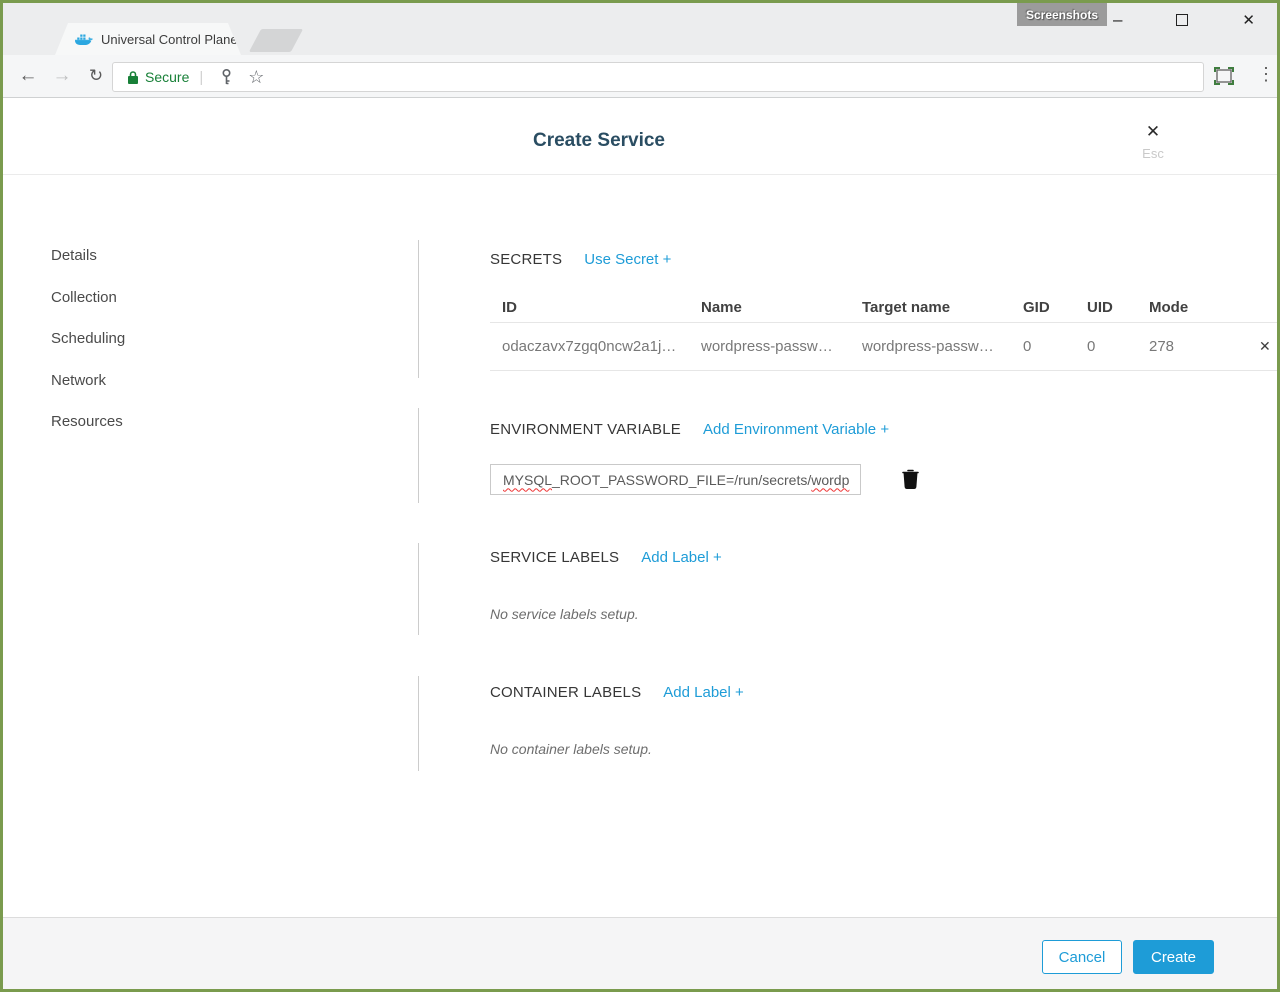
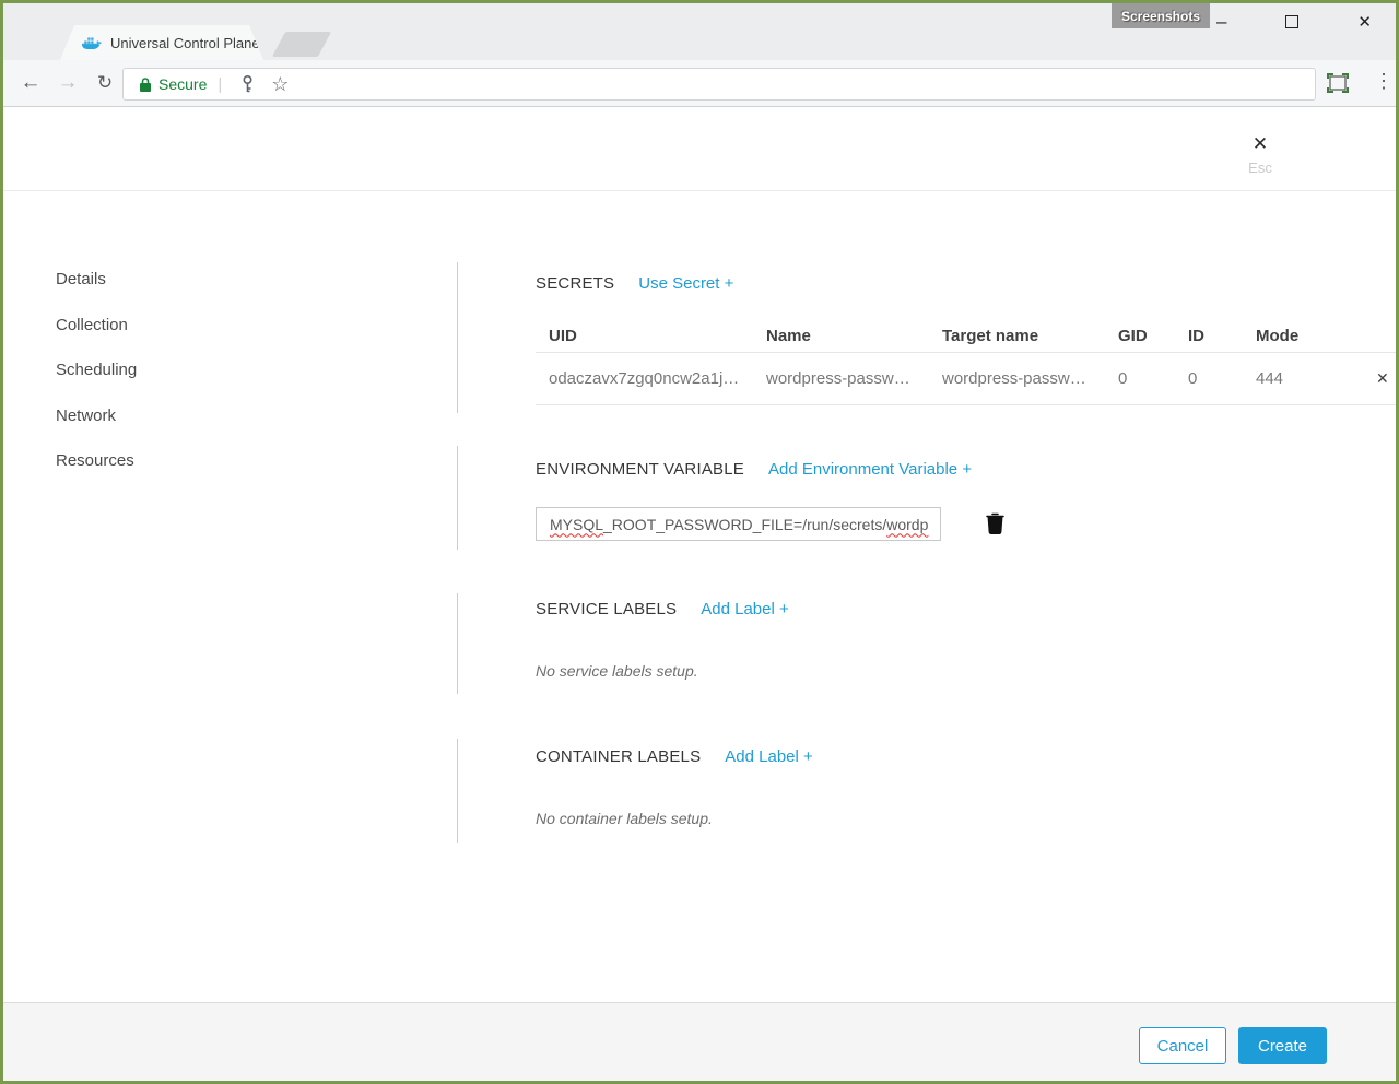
  Universal Control Plane
  Screenshots
  –
  ✕
  ←
  →
  ↻
  Secure
  |
  ☆
  ⋮
- Create Service
  ✕
  Esc
  Details
  Collection
  Scheduling
  Network
  Resources
  SECRETS
  Use Secret +
- ID
+ UID
  Name
  Target name
  GID
- UID
+ ID
  Mode
  odaczavx7zgq0ncw2a1j…
  wordpress-passw…
  wordpress-passw…
  0
  0
- 278
+ 444
  ✕
  ENVIRONMENT VARIABLE
  Add Environment Variable +
  MYSQL
  _ROOT_PASSWORD_FILE=/run/secrets/
  wordp
  SERVICE LABELS
  Add Label +
  No service labels setup.
  CONTAINER LABELS
  Add Label +
  No container labels setup.
  Cancel
  Create
